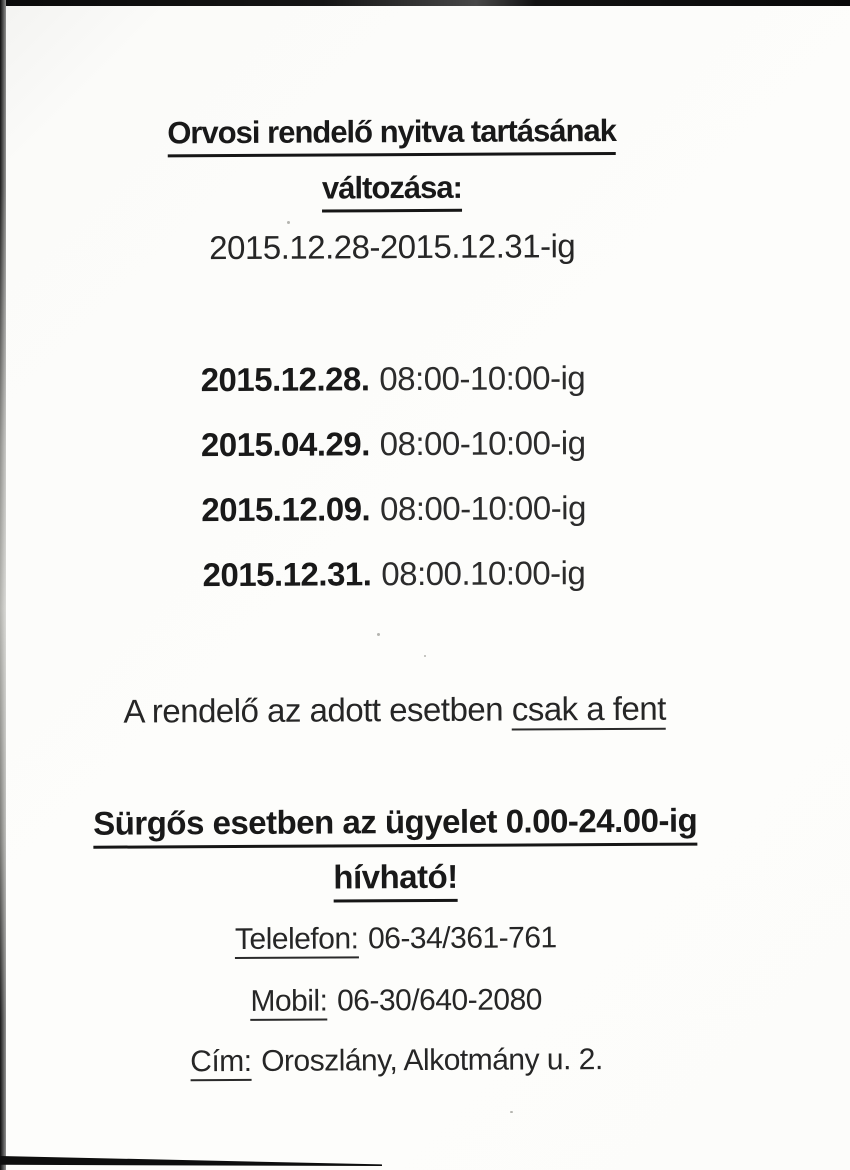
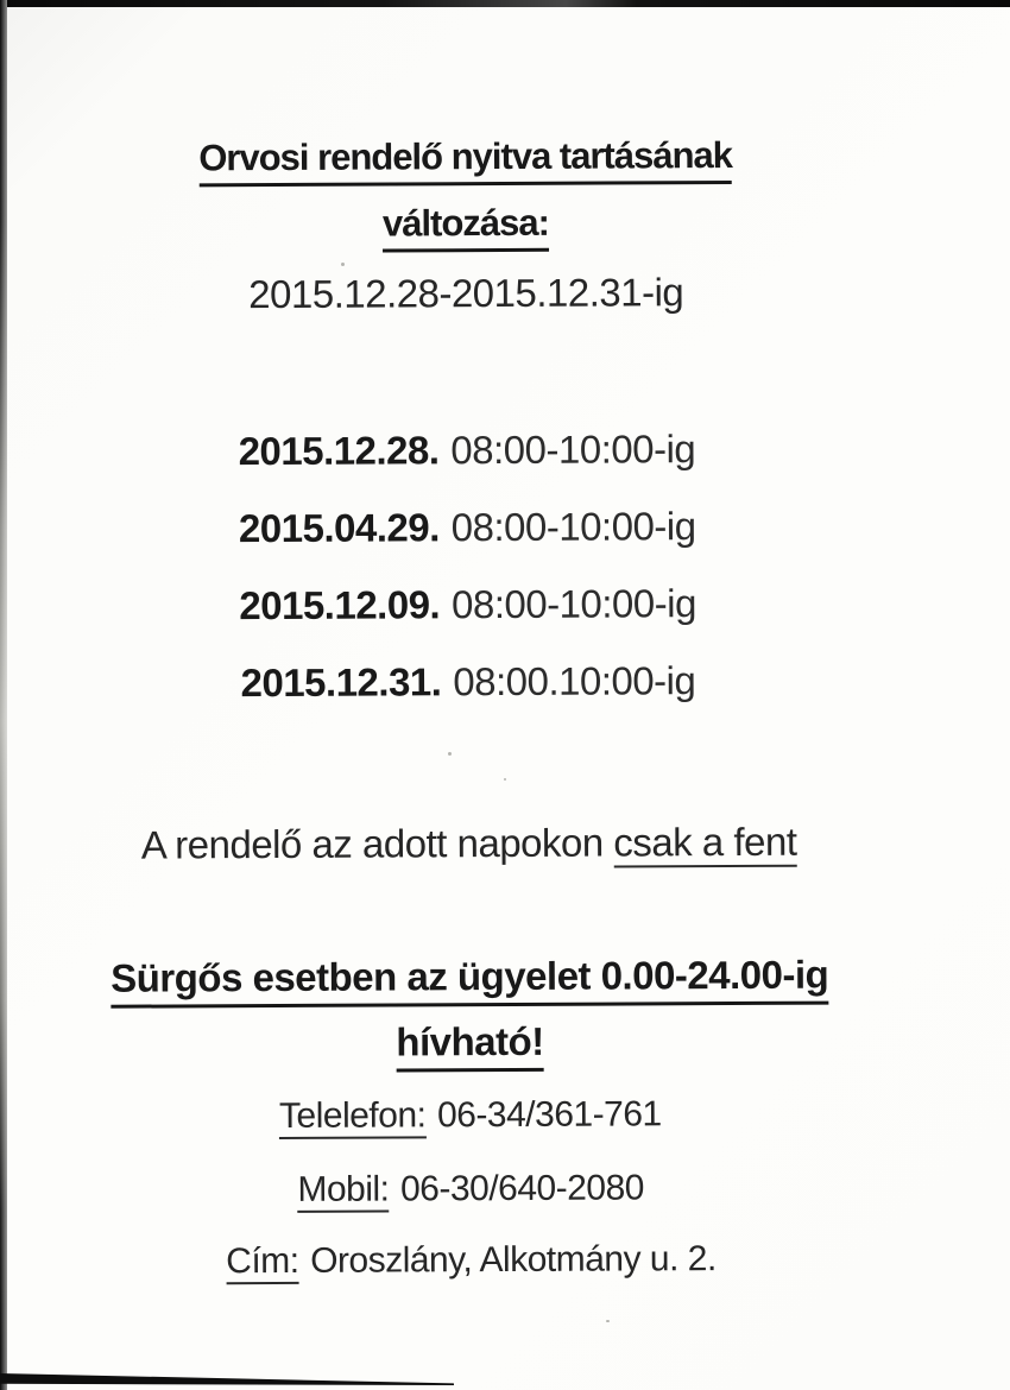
  Orvosi rendelő nyitva tartásának
  változása:
  2015.12.28-2015.12.31-ig
  2015.12.28. 08:00-10:00-ig
  2015.04.29. 08:00-10:00-ig
  2015.12.09. 08:00-10:00-ig
  2015.12.31. 08:00.10:00-ig
- A rendelő az adott esetben csak a fent
+ A rendelő az adott napokon csak a fent
  Sürgős esetben az ügyelet 0.00-24.00-ig
  hívható!
  Telelefon: 06-34/361-761
  Mobil: 06-30/640-2080
  Cím: Oroszlány, Alkotmány u. 2.
